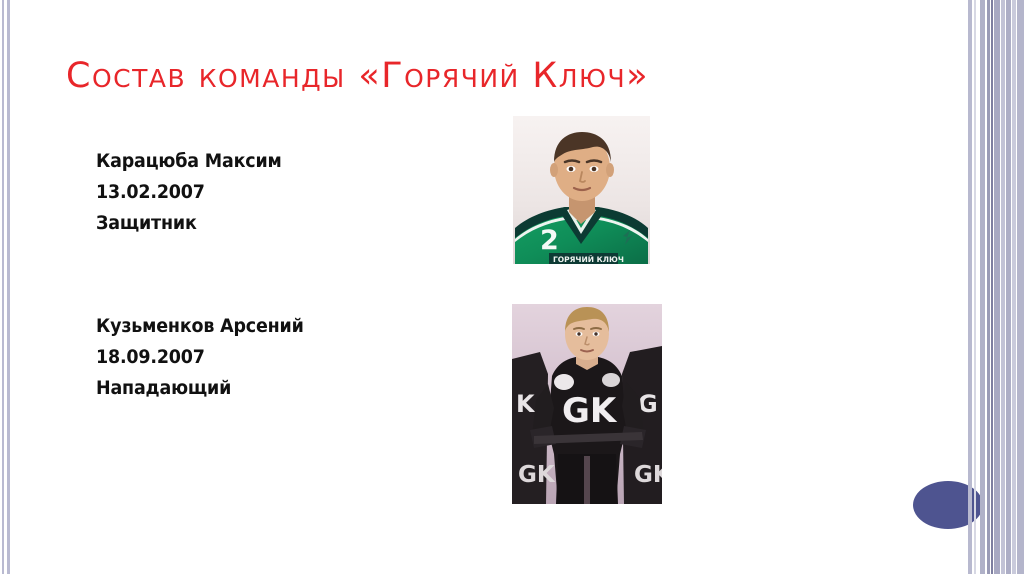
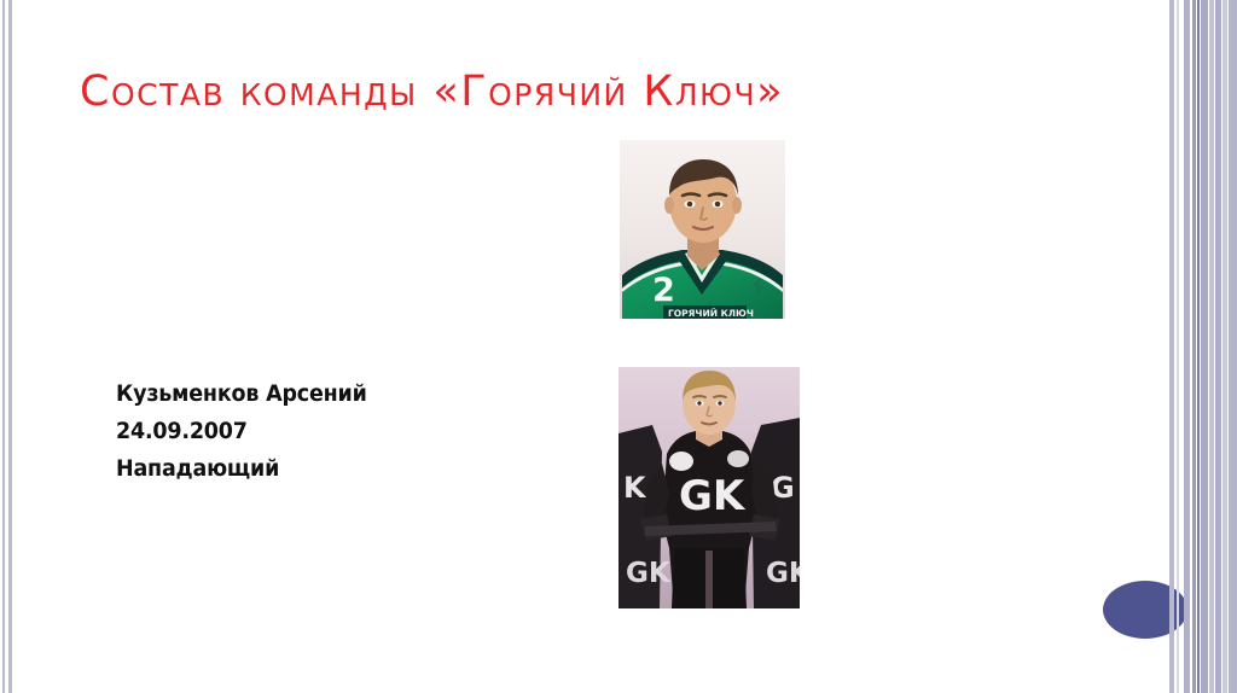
  Состав команды «Горячий Ключ»
- Карацюба Максим
- 13.02.2007
- Защитник
  2
  ГОРЯЧИЙ КЛЮЧ
  Кузьменков Арсений
- 18.09.2007
+ 24.09.2007
  Нападающий
  K
  G
  GK
  GK
  GK
